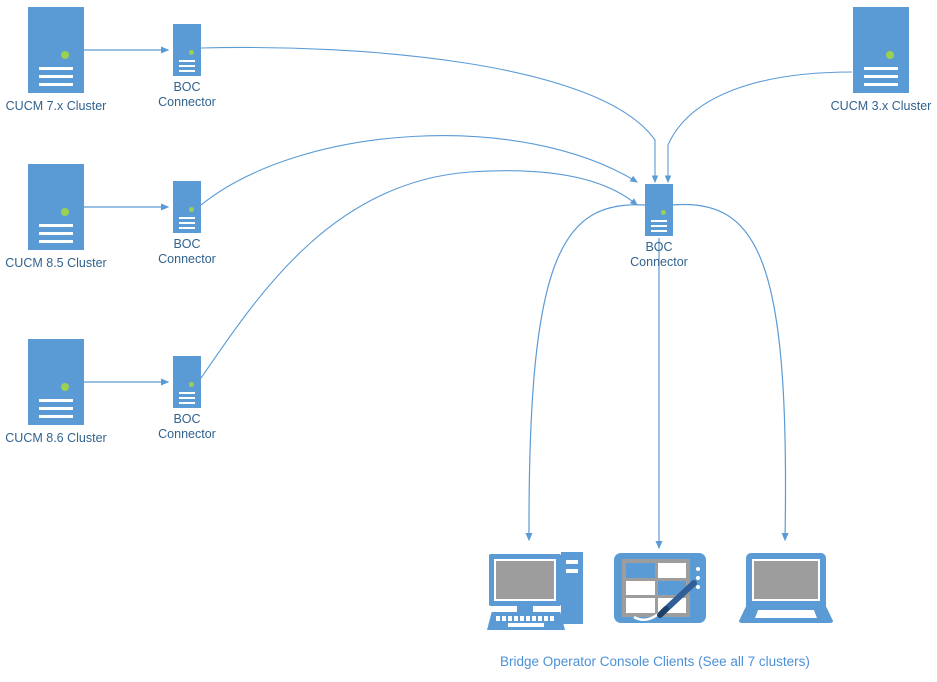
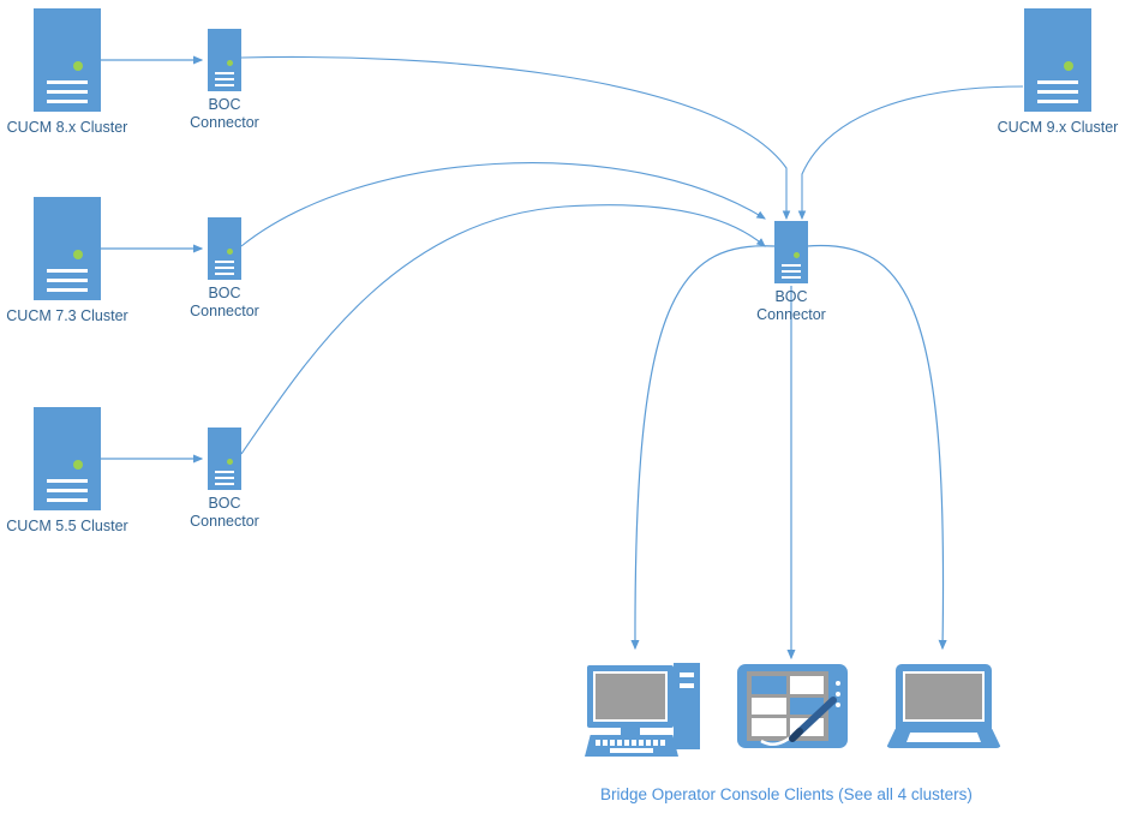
- CUCM 7.x Cluster
+ CUCM 8.x Cluster
  BOC
  Connector
- CUCM 8.5 Cluster
+ CUCM 7.3 Cluster
  BOC
  Connector
- CUCM 8.6 Cluster
+ CUCM 5.5 Cluster
  BOC
  Connector
- CUCM 3.x Cluster
+ CUCM 9.x Cluster
  BOC
  Connector
- Bridge Operator Console Clients (See all 7 clusters)
+ Bridge Operator Console Clients (See all 4 clusters)
